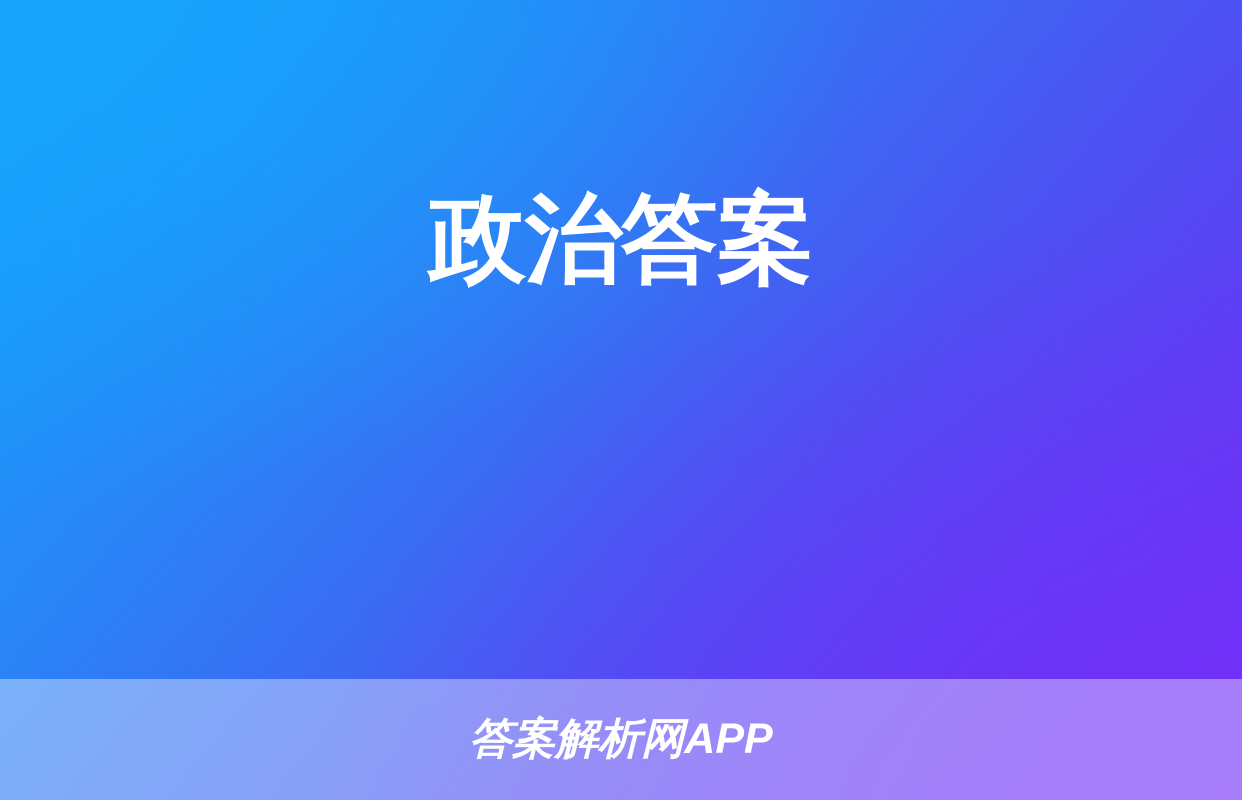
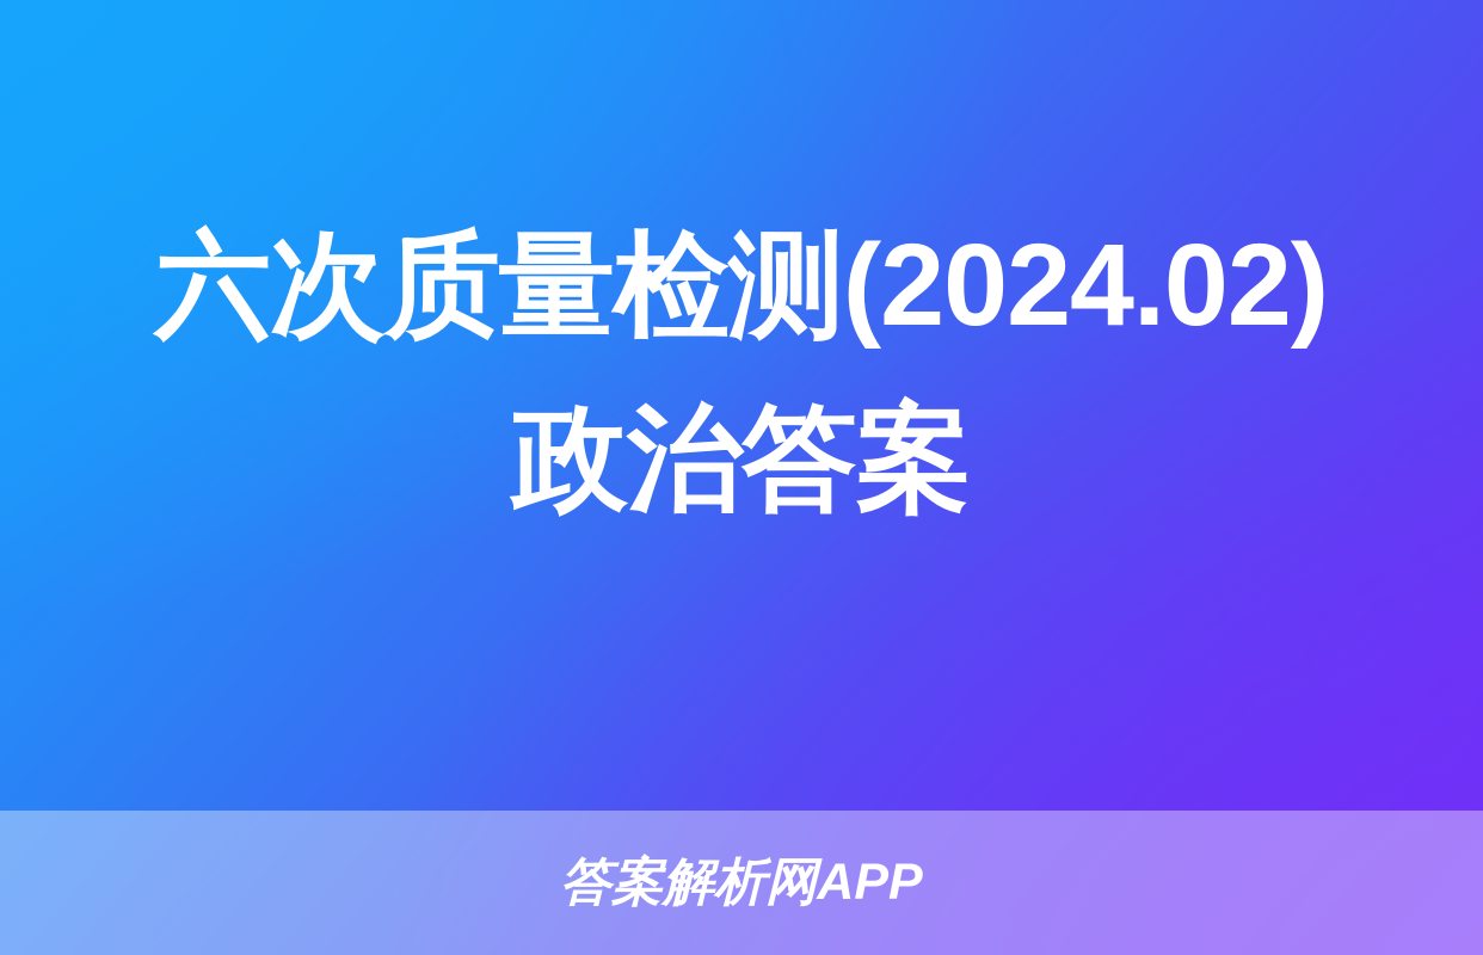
+ 六次质量检测(2024.02)
  政治答案
  答案解析网APP
